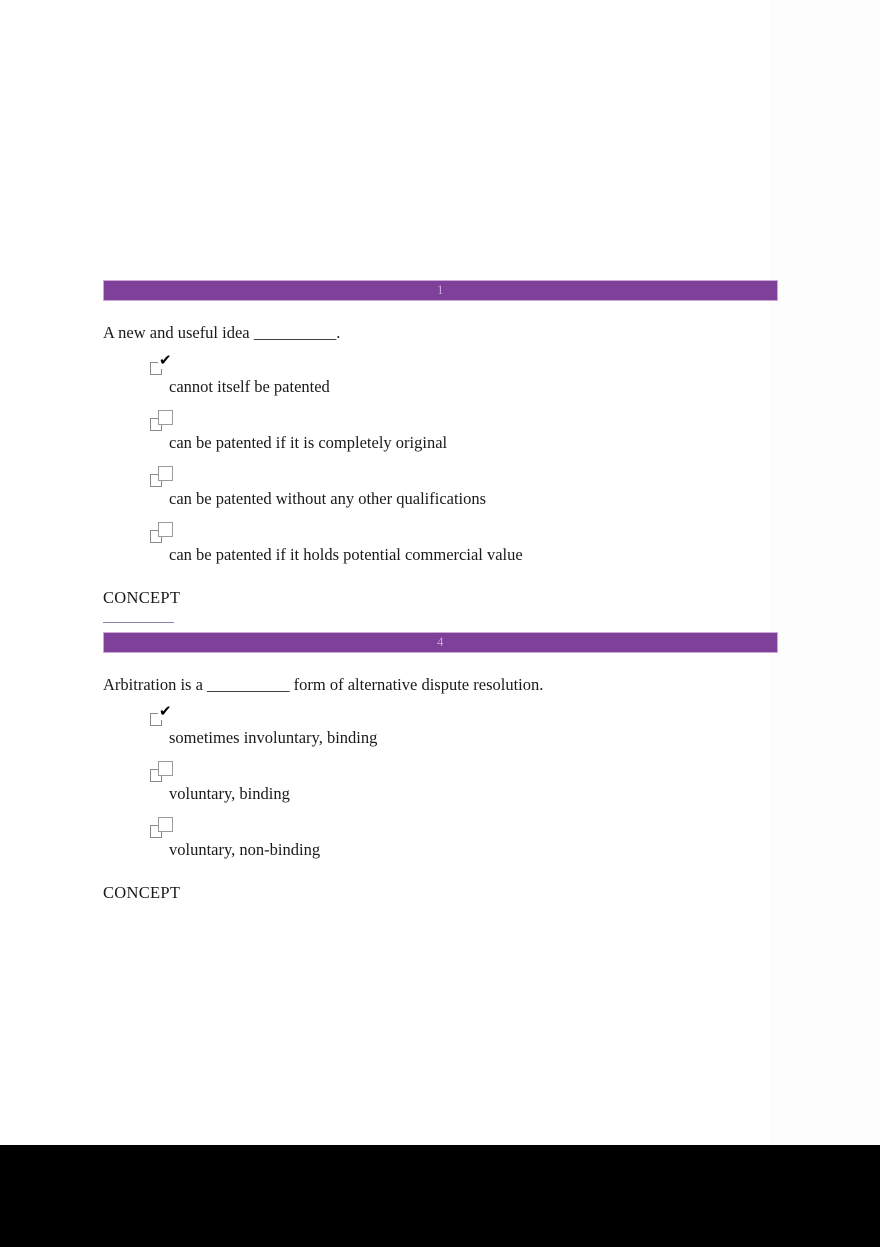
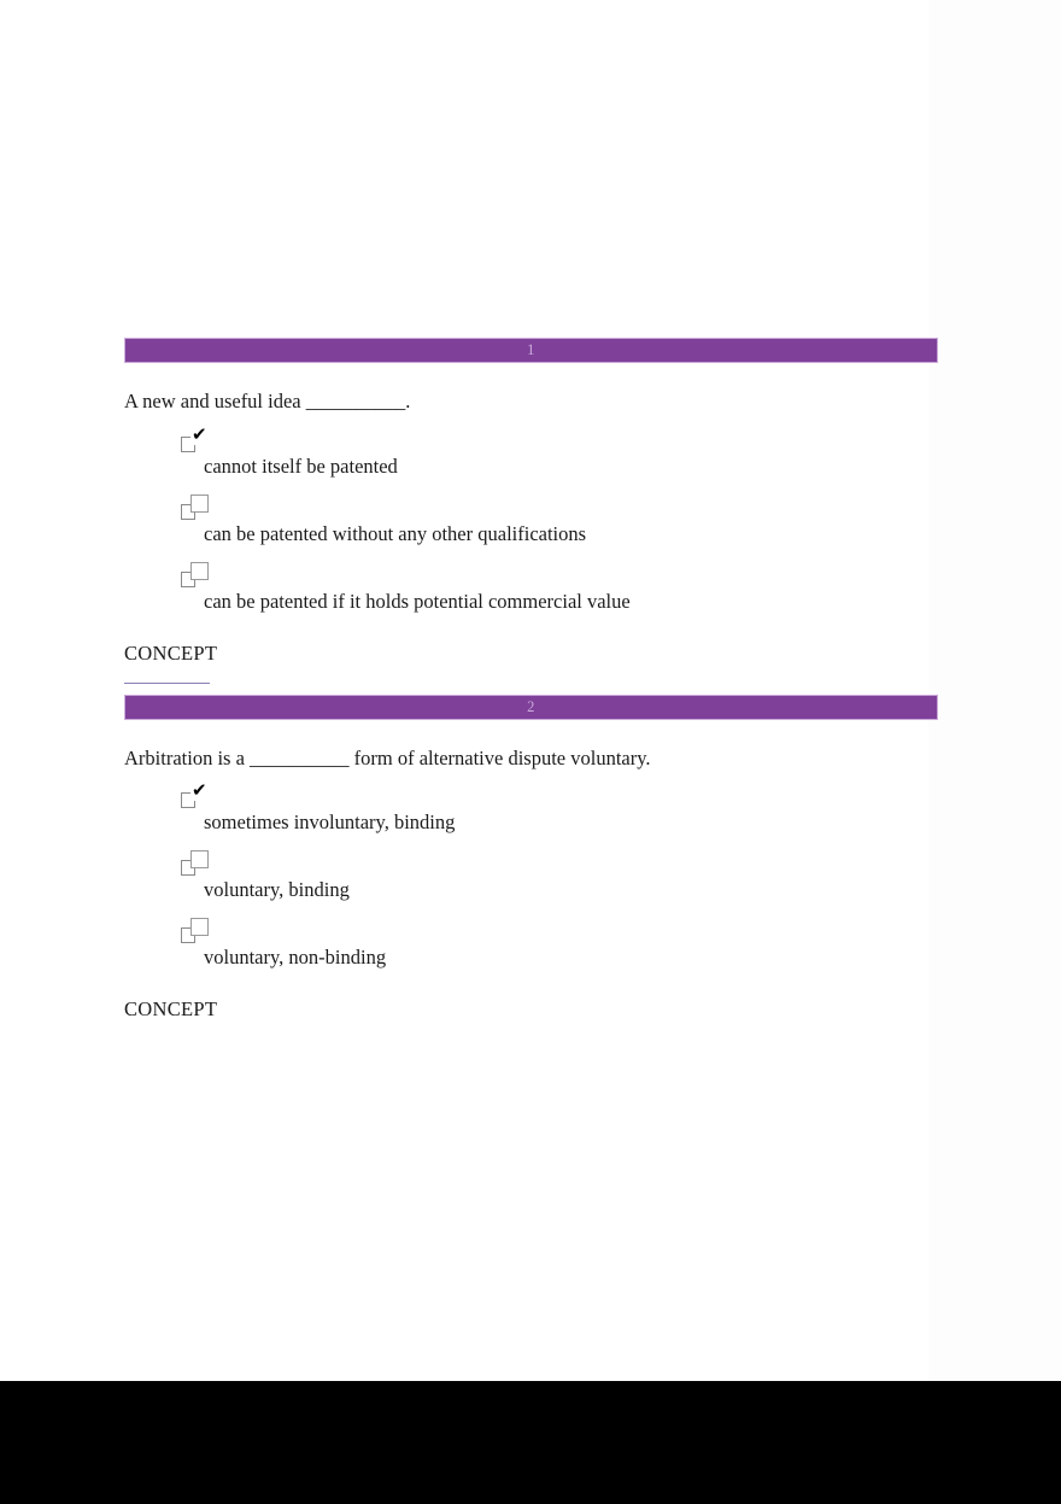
  1
  A new and useful idea __________.
  ✔
  cannot itself be patented
- can be patented if it is completely original
  can be patented without any other qualifications
  can be patented if it holds potential commercial value
  CONCEPT
- 4
+ 2
- Arbitration is a __________ form of alternative dispute resolution.
+ Arbitration is a __________ form of alternative dispute voluntary.
  ✔
  sometimes involuntary, binding
  voluntary, binding
  voluntary, non-binding
  CONCEPT
